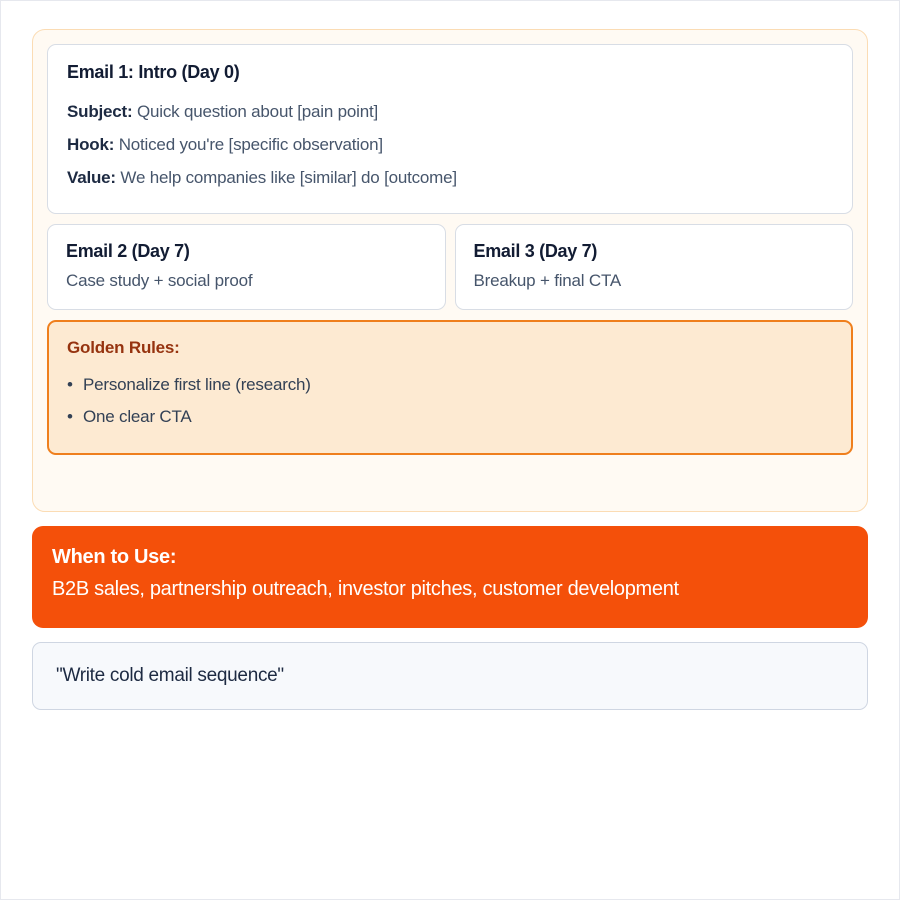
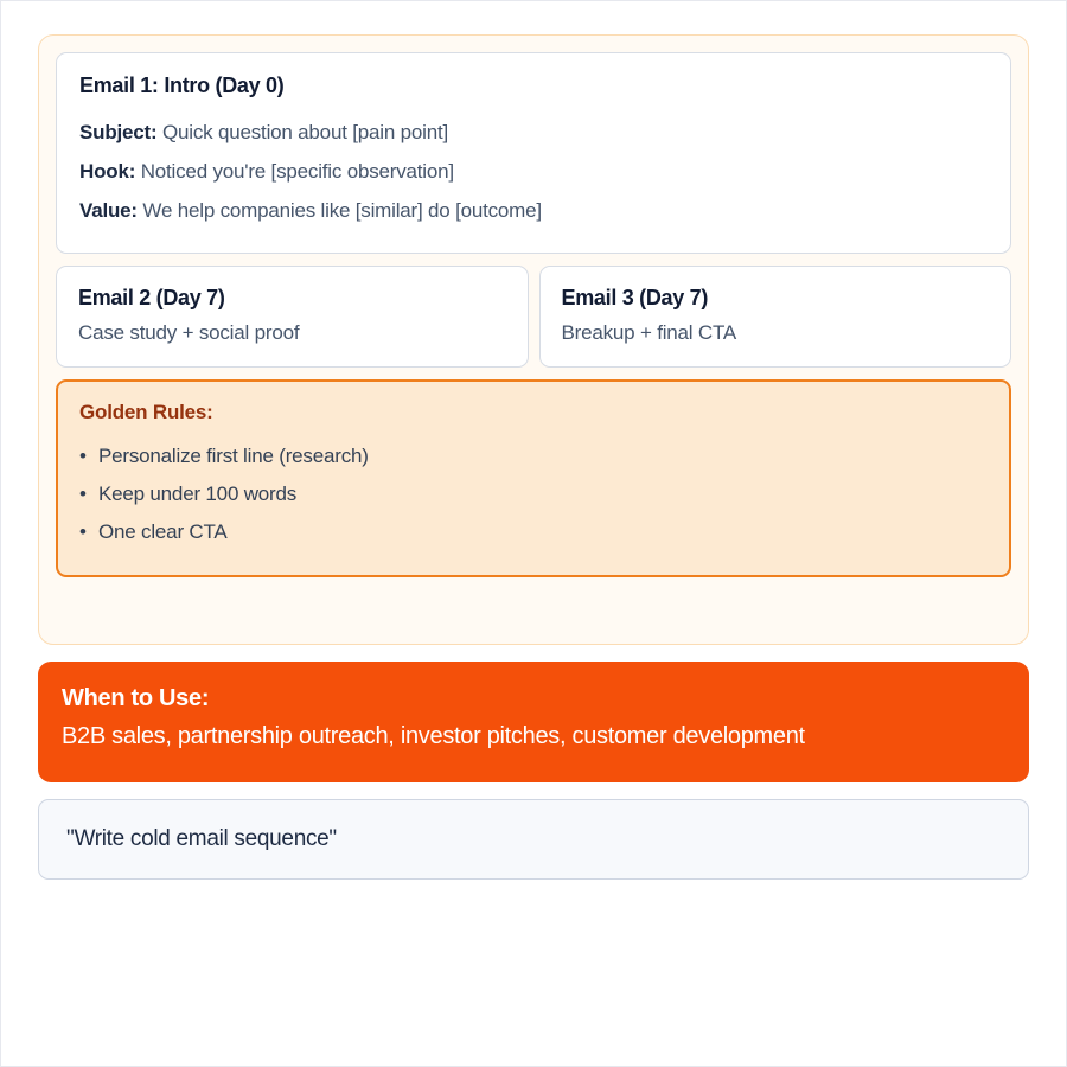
  Email 1: Intro (Day 0)
  Subject: Quick question about [pain point]
  Hook: Noticed you're [specific observation]
  Value: We help companies like [similar] do [outcome]
  Email 2 (Day 7)
  Case study + social proof
  Email 3 (Day 7)
  Breakup + final CTA
  Golden Rules:
  Personalize first line (research)
+ Keep under 100 words
  One clear CTA
  When to Use:
  B2B sales, partnership outreach, investor pitches, customer development
  "Write cold email sequence"
